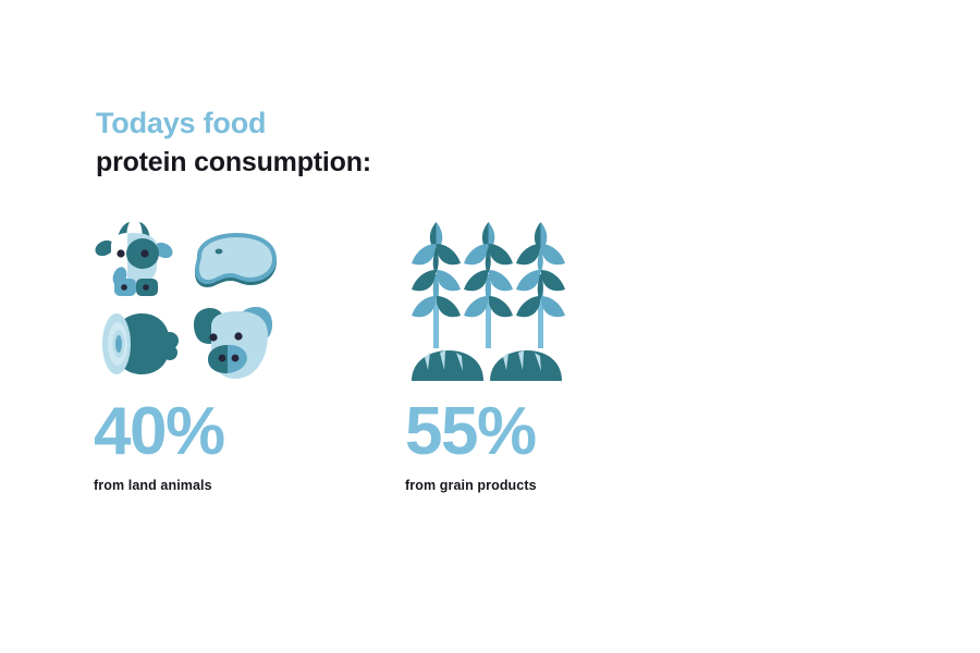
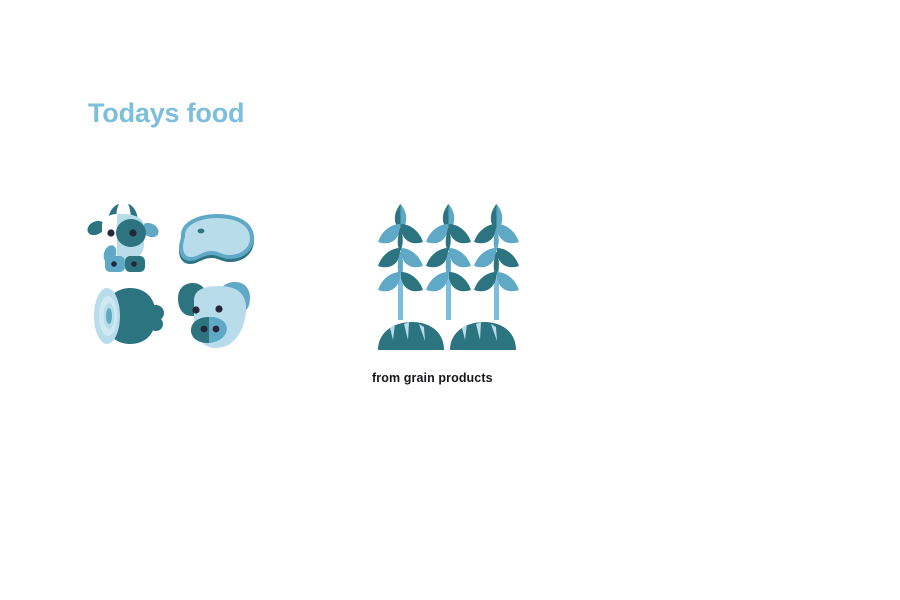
  Todays food
- protein consumption:
- 40%
- from land animals
- 55%
  from grain products
